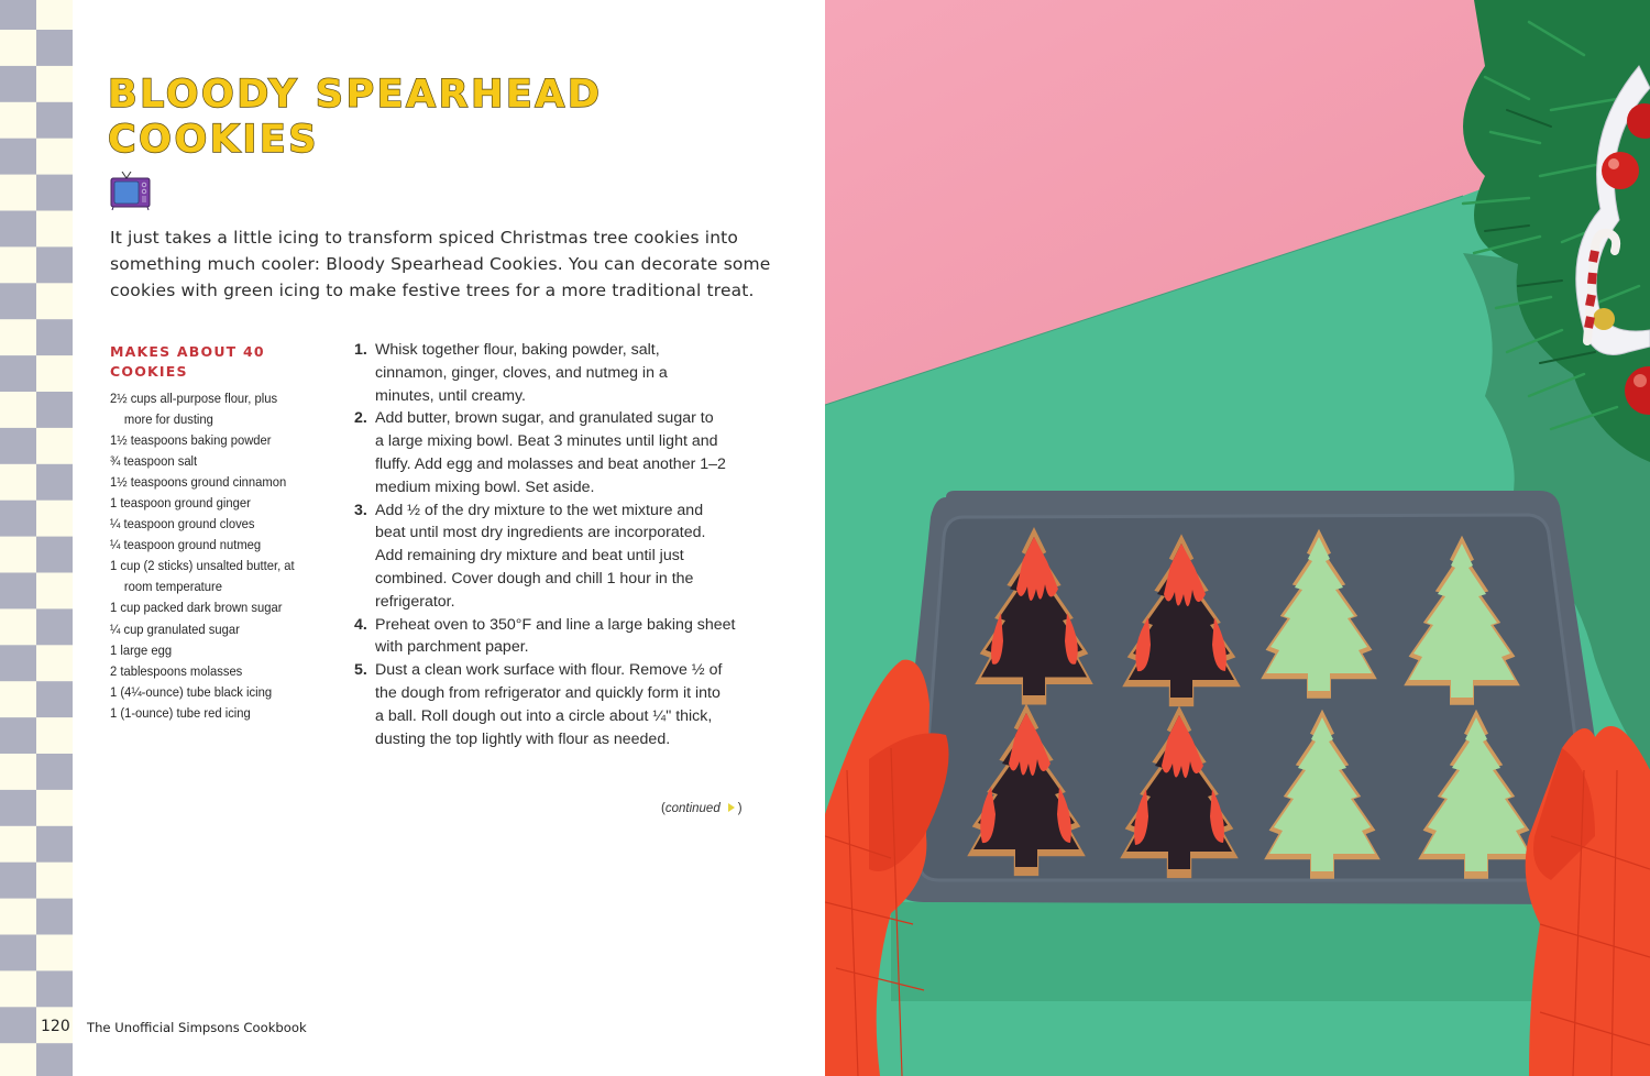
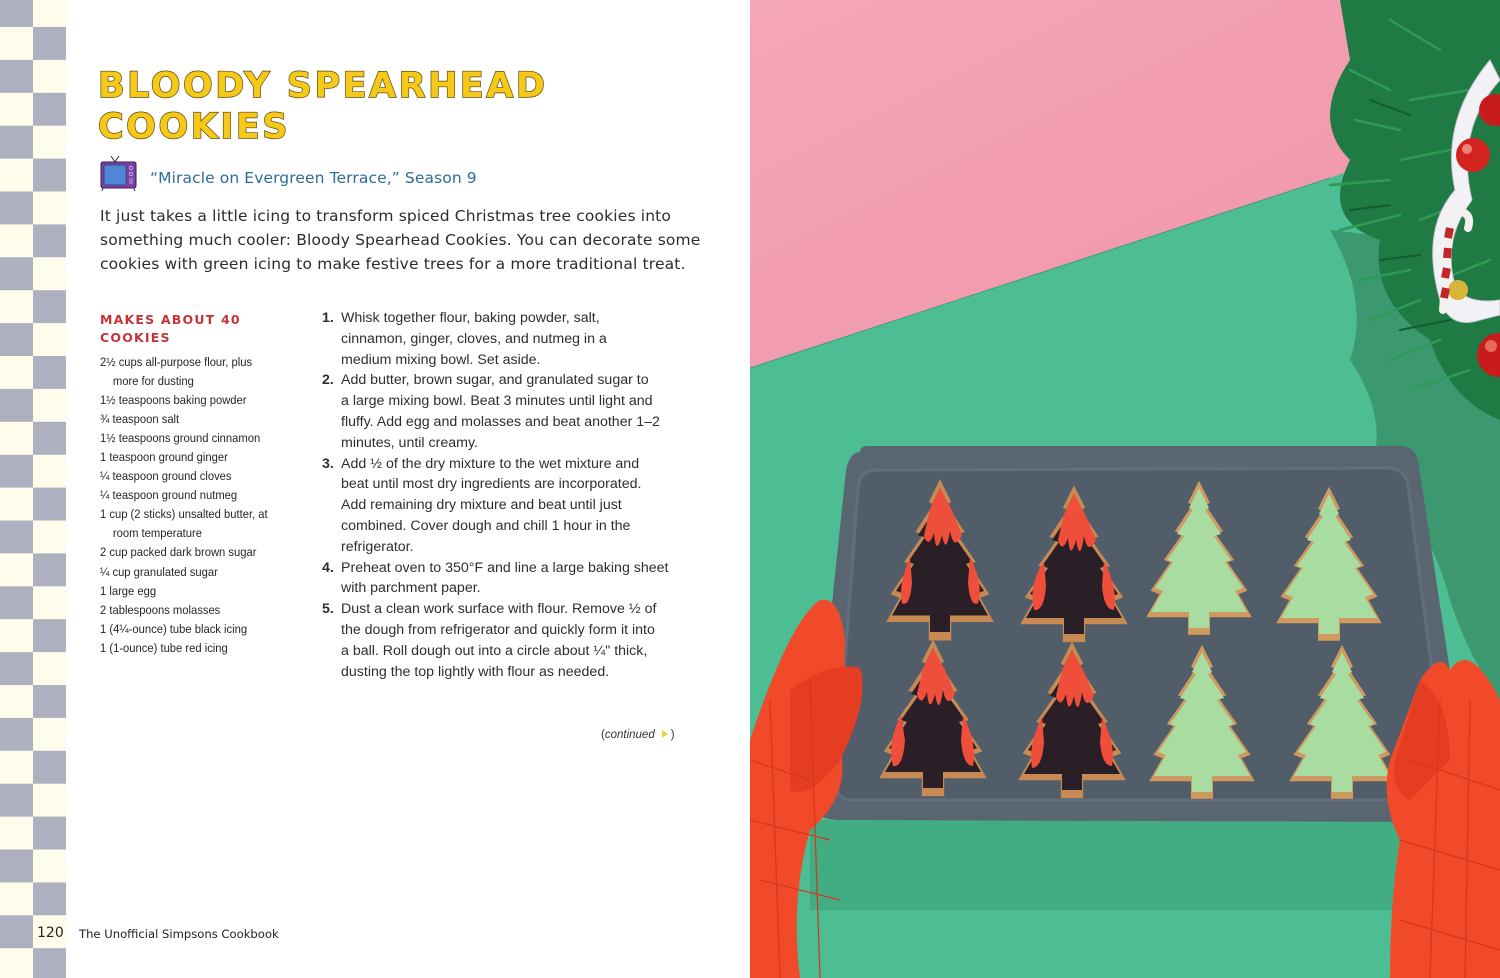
  BLOODY SPEARHEAD
  COOKIES
+ “Miracle on Evergreen Terrace,” Season 9
  It just takes a little icing to transform spiced Christmas tree cookies into
  something much cooler: Bloody Spearhead Cookies. You can decorate some
  cookies with green icing to make festive trees for a more traditional treat.
  MAKES ABOUT 40
  COOKIES
  2½ cups all-purpose flour, plus more for dusting
  1½ teaspoons baking powder
  ¾ teaspoon salt
  1½ teaspoons ground cinnamon
  1 teaspoon ground ginger
  ¼ teaspoon ground cloves
  ¼ teaspoon ground nutmeg
  1 cup (2 sticks) unsalted butter, at room temperature
- 1 cup packed dark brown sugar
+ 2 cup packed dark brown sugar
  ¼ cup granulated sugar
  1 large egg
  2 tablespoons molasses
  1 (4¼-ounce) tube black icing
  1 (1-ounce) tube red icing
  1.
  Whisk together flour, baking powder, salt,
  cinnamon, ginger, cloves, and nutmeg in a
- minutes, until creamy.
+ medium mixing bowl. Set aside.
  2.
  Add butter, brown sugar, and granulated sugar to
  a large mixing bowl. Beat 3 minutes until light and
  fluffy. Add egg and molasses and beat another 1–2
- medium mixing bowl. Set aside.
+ minutes, until creamy.
  3.
  Add ½ of the dry mixture to the wet mixture and
  beat until most dry ingredients are incorporated.
  Add remaining dry mixture and beat until just
  combined. Cover dough and chill 1 hour in the
  refrigerator.
  4.
  Preheat oven to 350°F and line a large baking sheet
  with parchment paper.
  5.
  Dust a clean work surface with flour. Remove ½ of
  the dough from refrigerator and quickly form it into
  a ball. Roll dough out into a circle about ¼" thick,
  dusting the top lightly with flour as needed.
  (continued )
  120
  The Unofficial Simpsons Cookbook
